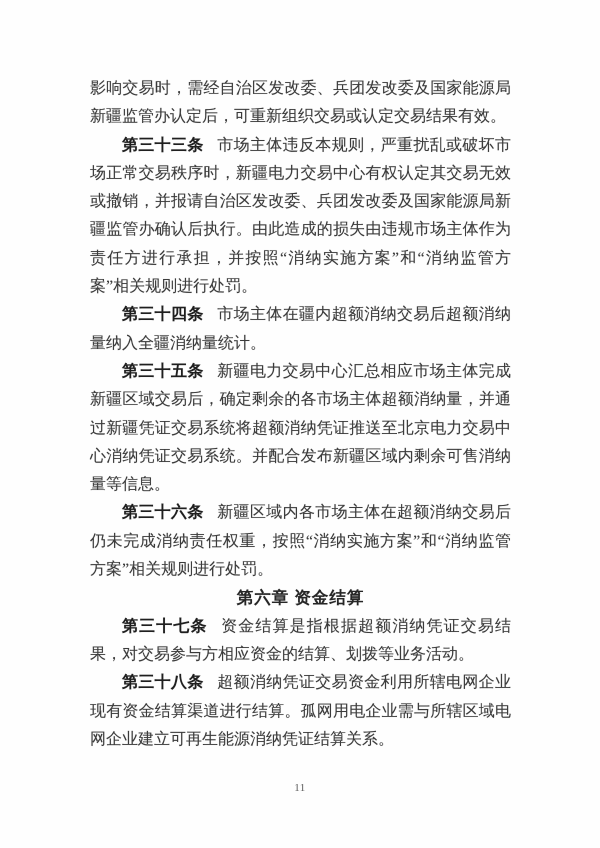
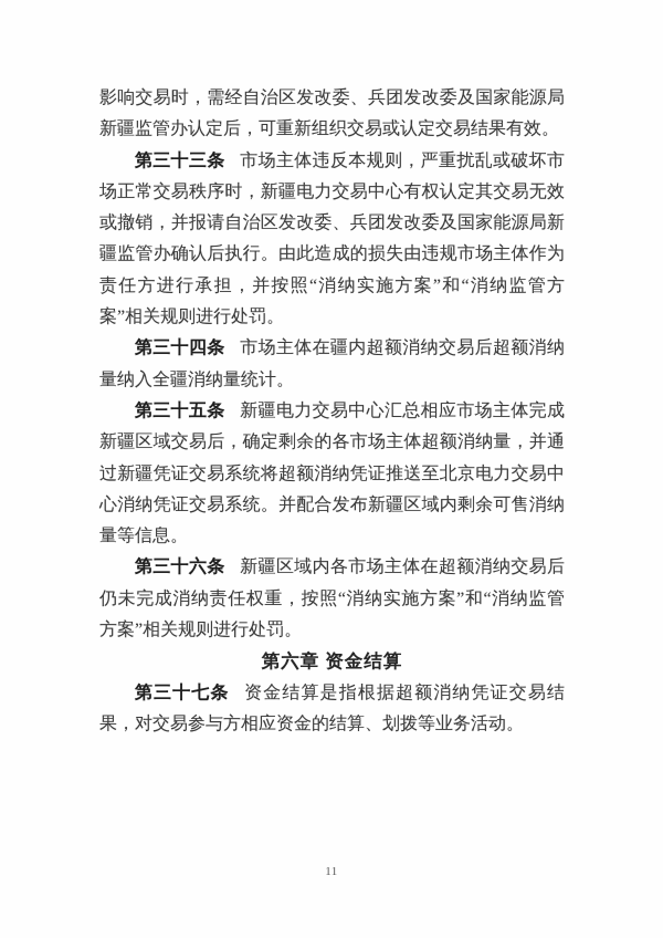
  影响交易时，需经自治区发改委、兵团发改委及国家能源局新疆监管办认定后，可重新组织交易或认定交易结果有效。
  第三十三条 市场主体违反本规则，严重扰乱或破坏市场正常交易秩序时，新疆电力交易中心有权认定其交易无效或撤销，并报请自治区发改委、兵团发改委及国家能源局新疆监管办确认后执行。由此造成的损失由违规市场主体作为责任方进行承担，并按照“消纳实施方案”和“消纳监管方案”相关规则进行处罚。
  第三十四条 市场主体在疆内超额消纳交易后超额消纳量纳入全疆消纳量统计。
  第三十五条 新疆电力交易中心汇总相应市场主体完成新疆区域交易后，确定剩余的各市场主体超额消纳量，并通过新疆凭证交易系统将超额消纳凭证推送至北京电力交易中心消纳凭证交易系统。并配合发布新疆区域内剩余可售消纳量等信息。
  第三十六条 新疆区域内各市场主体在超额消纳交易后仍未完成消纳责任权重，按照“消纳实施方案”和“消纳监管方案”相关规则进行处罚。
  第六章 资金结算
  第三十七条 资金结算是指根据超额消纳凭证交易结果，对交易参与方相应资金的结算、划拨等业务活动。
- 第三十八条 超额消纳凭证交易资金利用所辖电网企业现有资金结算渠道进行结算。孤网用电企业需与所辖区域电网企业建立可再生能源消纳凭证结算关系。
  11
